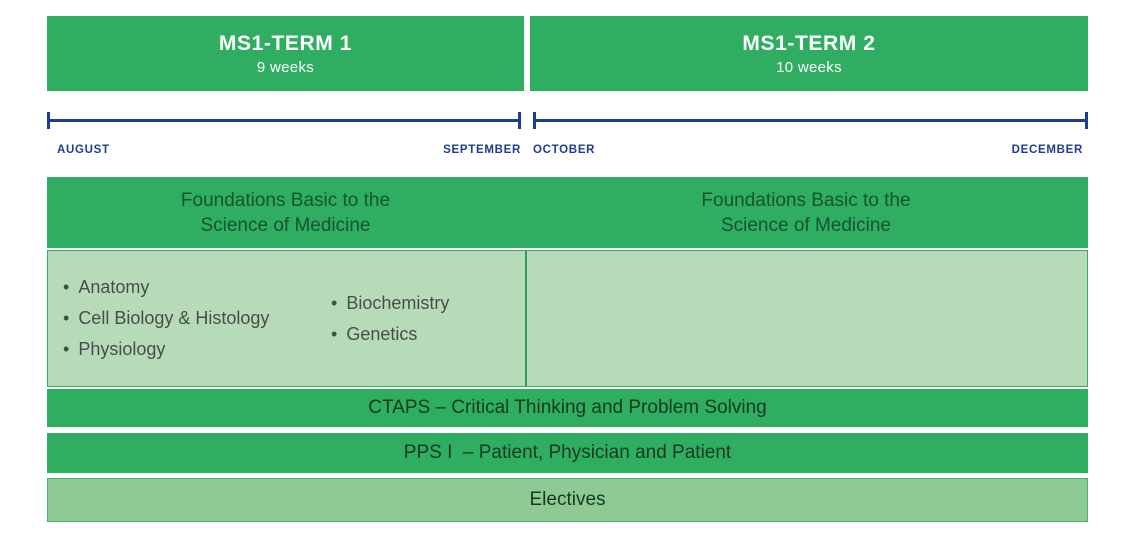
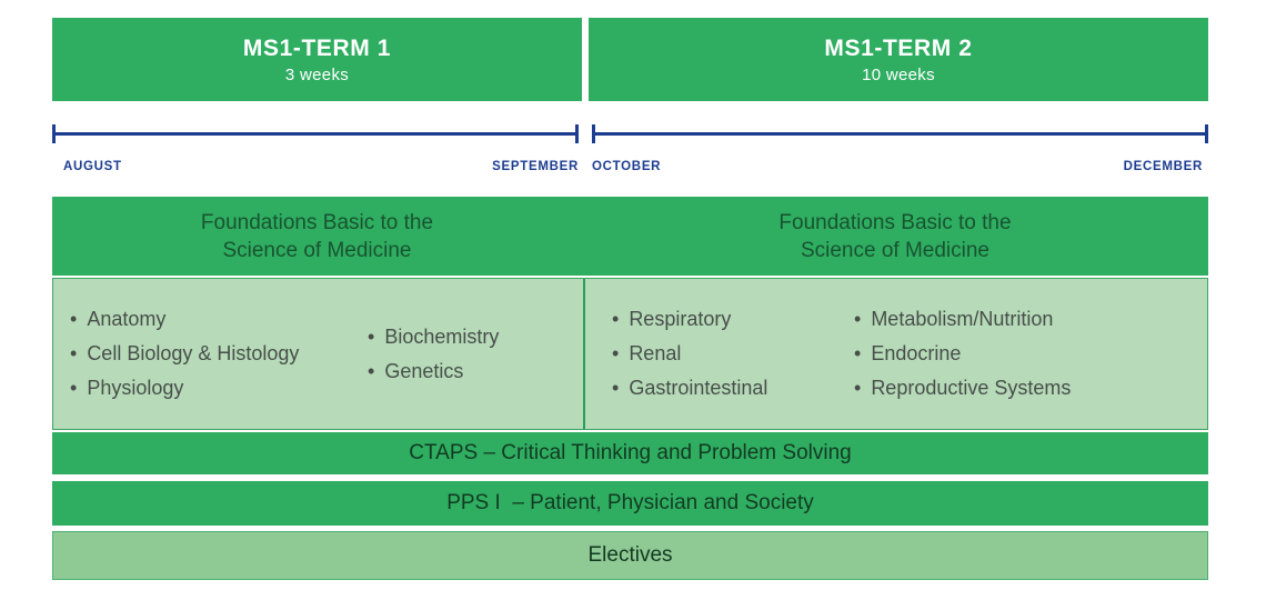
  MS1-TERM 1
- 9 weeks
+ 3 weeks
  MS1-TERM 2
  10 weeks
  AUGUST
  SEPTEMBER
  OCTOBER
  DECEMBER
  Foundations Basic to the
  Science of Medicine
  Foundations Basic to the
  Science of Medicine
  Anatomy
  Cell Biology & Histology
  Physiology
  Biochemistry
  Genetics
+ Respiratory
+ Renal
+ Gastrointestinal
+ Metabolism/Nutrition
+ Endocrine
+ Reproductive Systems
  CTAPS – Critical Thinking and Problem Solving
- PPS I – Patient, Physician and Patient
+ PPS I – Patient, Physician and Society
  Electives
